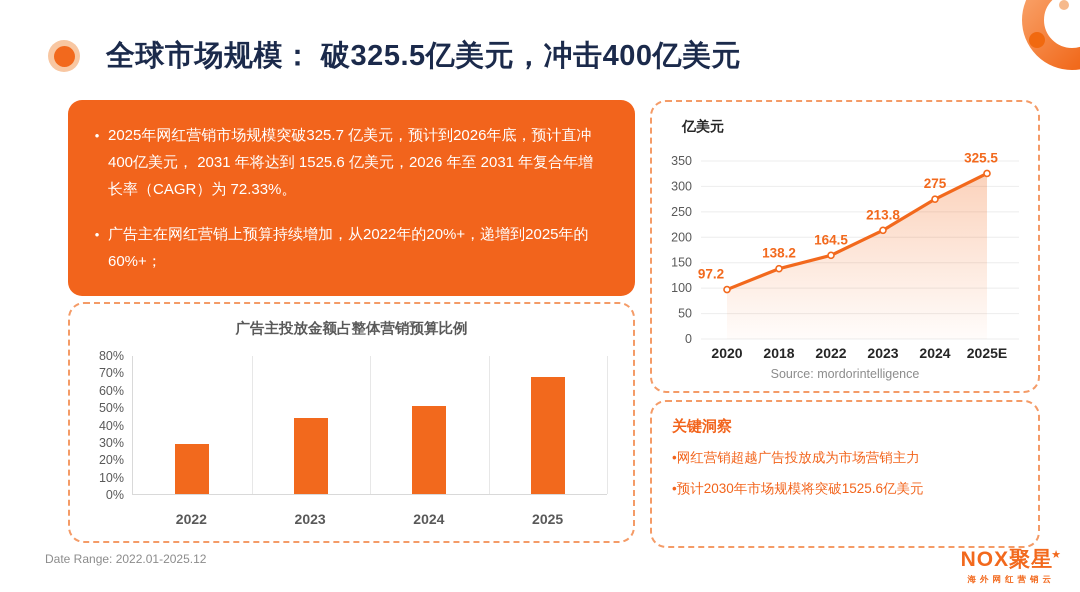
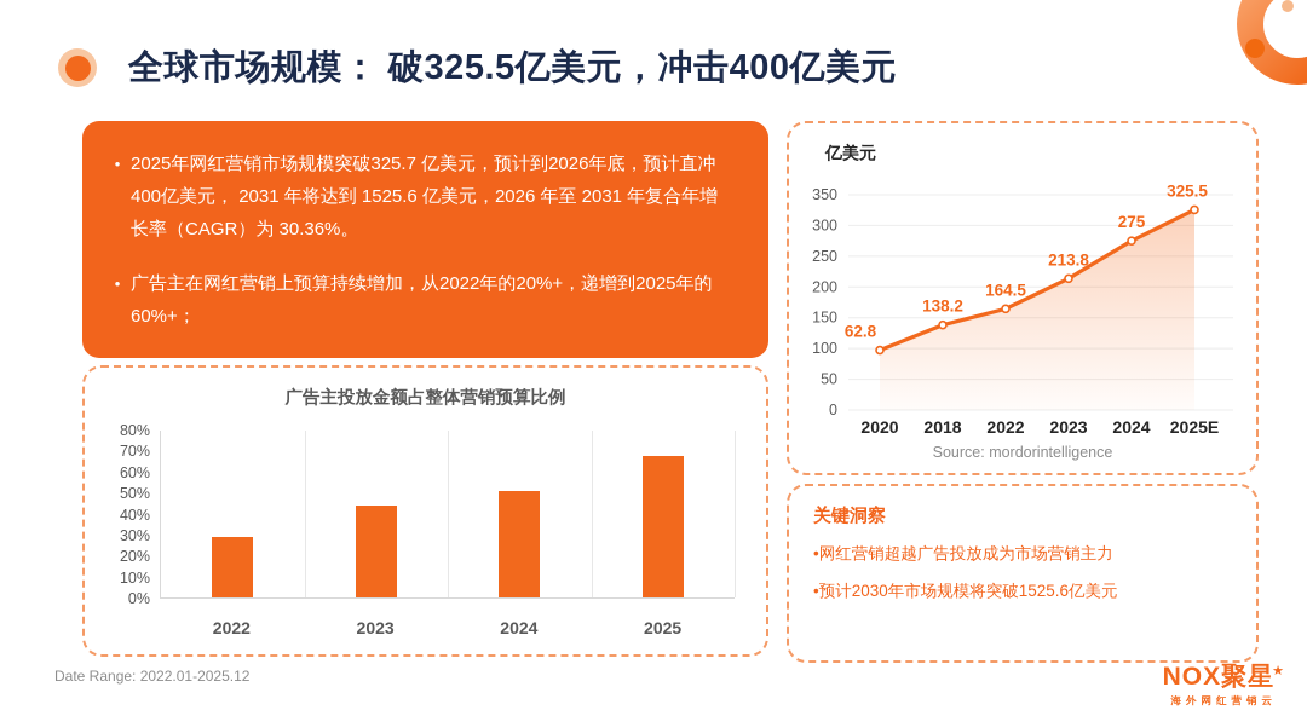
  全球市场规模： 破325.5亿美元，冲击400亿美元
  •
- 2025年网红营销市场规模突破325.7 亿美元，预计到2026年底，预计直冲400亿美元， 2031 年将达到 1525.6 亿美元，2026 年至 2031 年复合年增长率（CAGR）为 72.33%。
+ 2025年网红营销市场规模突破325.7 亿美元，预计到2026年底，预计直冲400亿美元， 2031 年将达到 1525.6 亿美元，2026 年至 2031 年复合年增长率（CAGR）为 30.36%。
  •
  广告主在网红营销上预算持续增加，从2022年的20%+，递增到2025年的60%+；
  广告主投放金额占整体营销预算比例
  0%
  10%
  20%
  30%
  40%
  50%
  60%
  70%
  80%
  2022
  2023
  2024
  2025
  亿美元
  0
  50
  100
  150
  200
  250
  300
  350
- 97.2
+ 62.8
  2020
  138.2
  2018
  164.5
  2022
  213.8
  2023
  275
  2024
  325.5
  2025E
  Source: mordorintelligence
  关键洞察
  •网红营销超越广告投放成为市场营销主力
  •预计2030年市场规模将突破1525.6亿美元
  Date Range: 2022.01-2025.12
  NOX聚星★
  海外网红营销云
